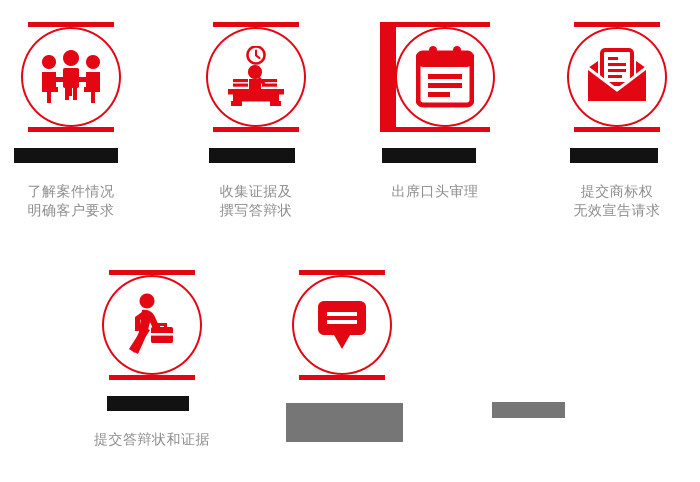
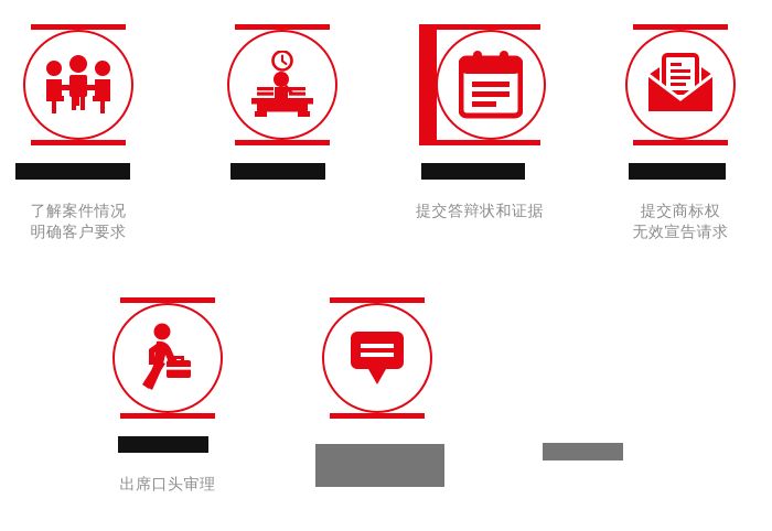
  了解案件情况
  明确客户要求
- 收集证据及
- 撰写答辩状
- 出席口头审理
+ 提交答辩状和证据
  提交商标权
  无效宣告请求
- 提交答辩状和证据
+ 出席口头审理
